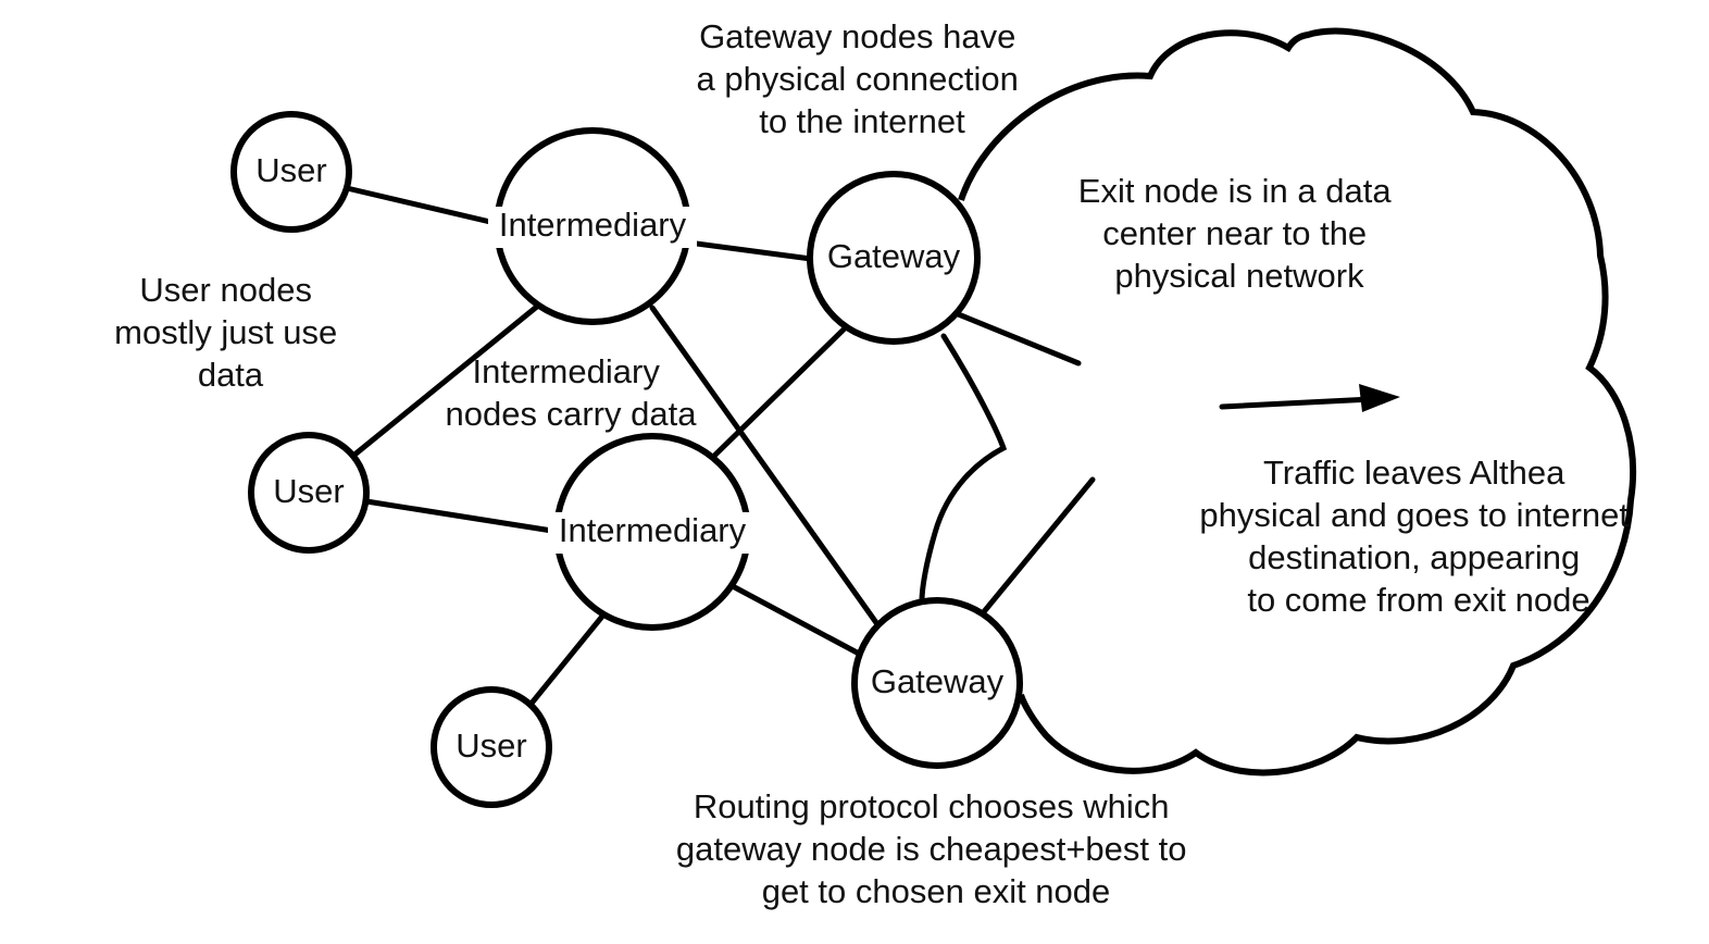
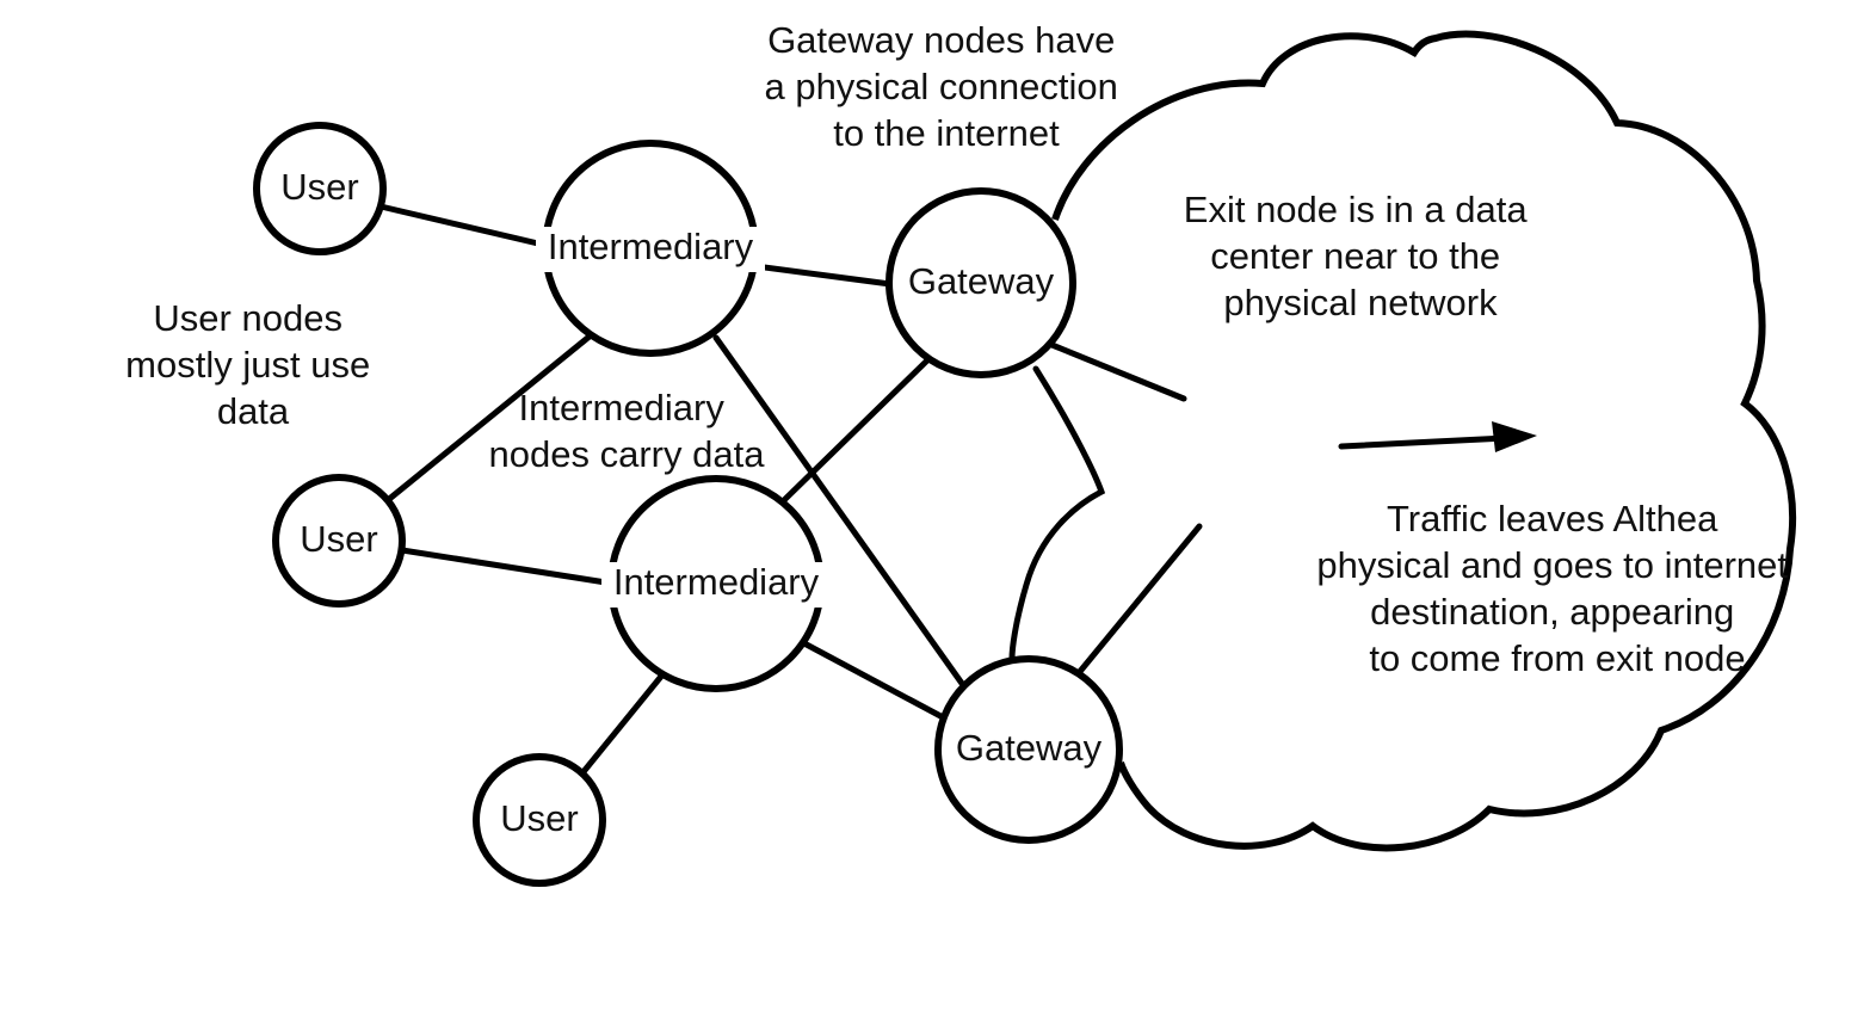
  User
  User
  User
  Intermediary
  Intermediary
  Gateway
  Gateway
  Gateway nodes have a physical connection to the internet
  User nodes mostly just use data
  Intermediary nodes carry data
  Exit node is in a data center near to the physical network
  Traffic leaves Althea physical and goes to internet destination, appearing to come from exit node
- Routing protocol chooses which gateway node is cheapest+best to get to chosen exit node
